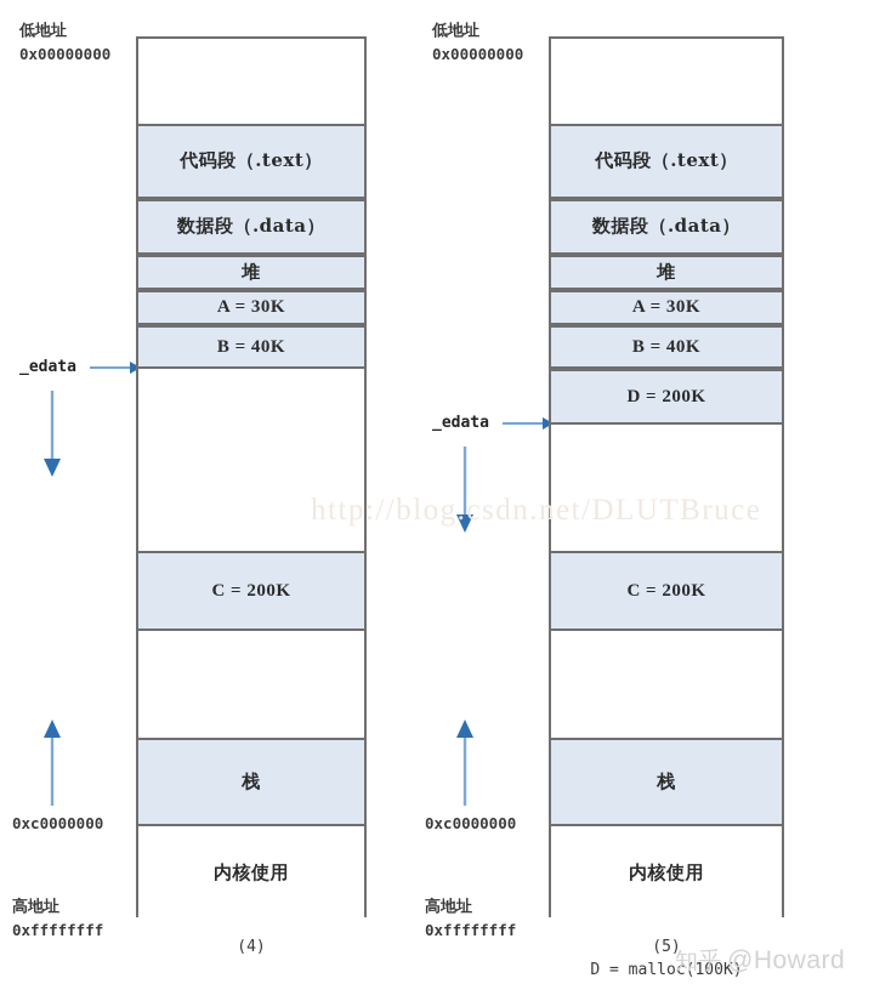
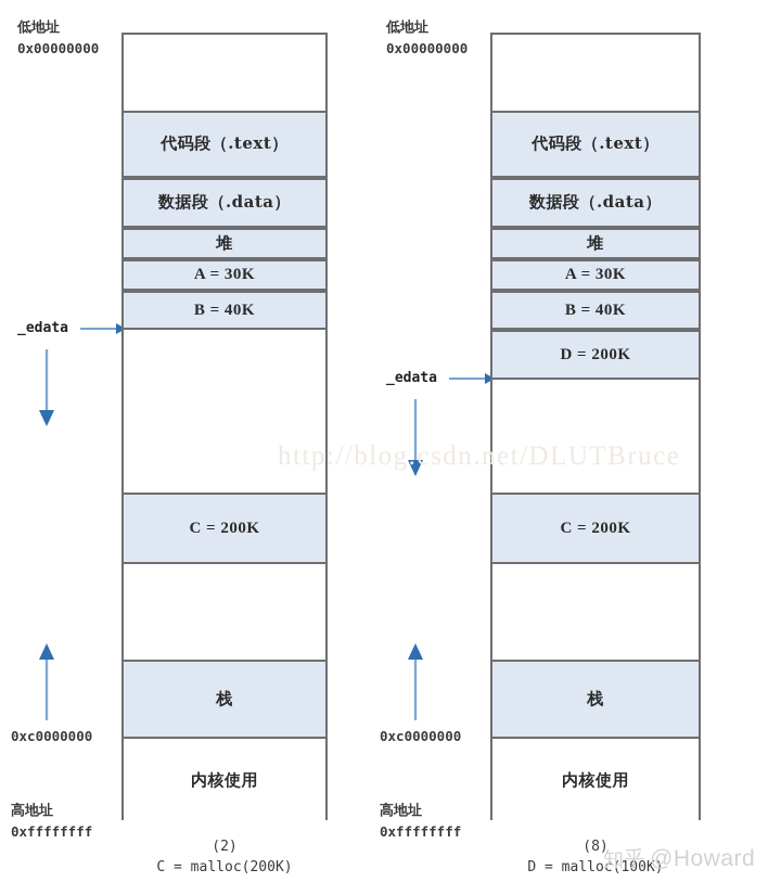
  低地址
  0x00000000
  _edata
  0xc0000000
  高地址
  0xffffffff
  代码段（.text）
  数据段（.data）
  堆
  A = 30K
  B = 40K
  C = 200K
  栈
  内核使用
- (4)
+ (2)
+ C = malloc(200K)
  低地址
  0x00000000
  _edata
  0xc0000000
  高地址
  0xffffffff
  代码段（.text）
  数据段（.data）
  堆
  A = 30K
  B = 40K
  D = 200K
  C = 200K
  栈
  内核使用
- (5)
+ (8)
  D = malloc(100K)
  http://blog.csdn.net/DLUTBruce
  知乎 @Howard
